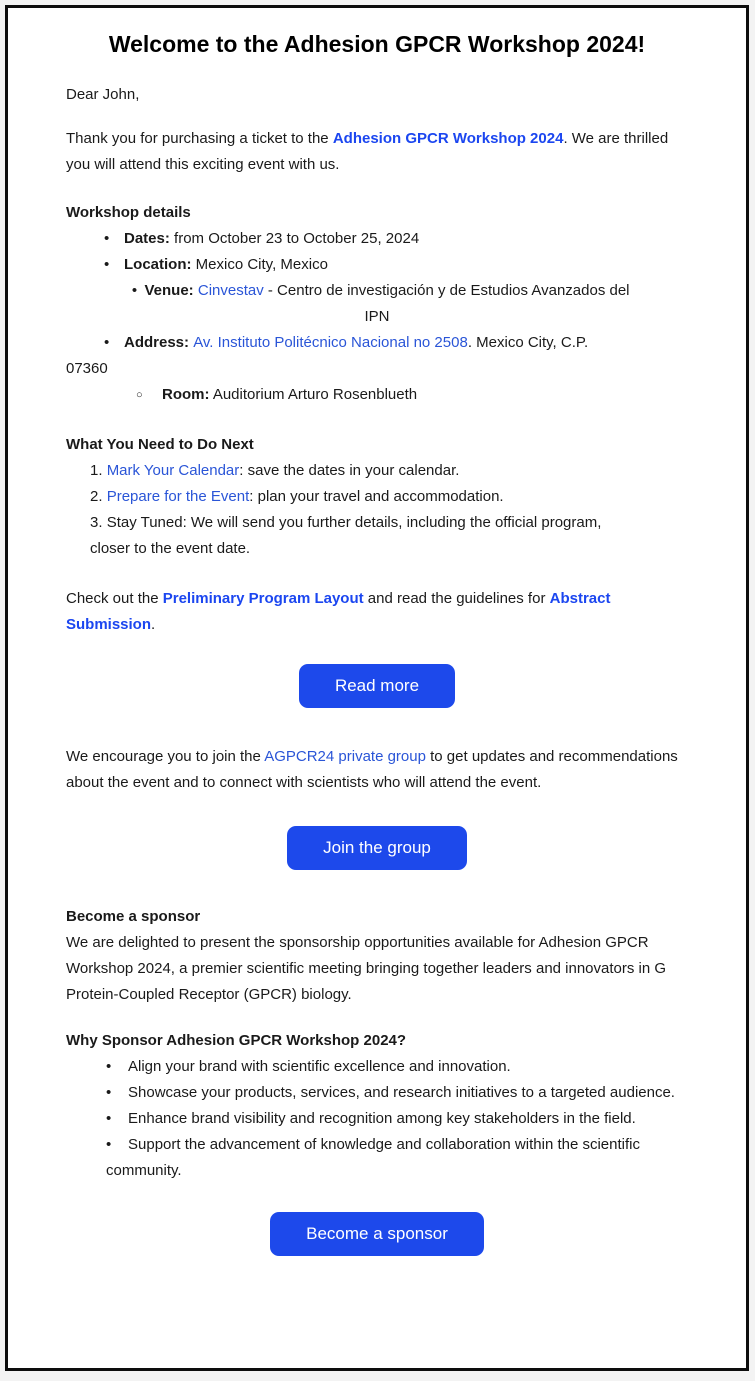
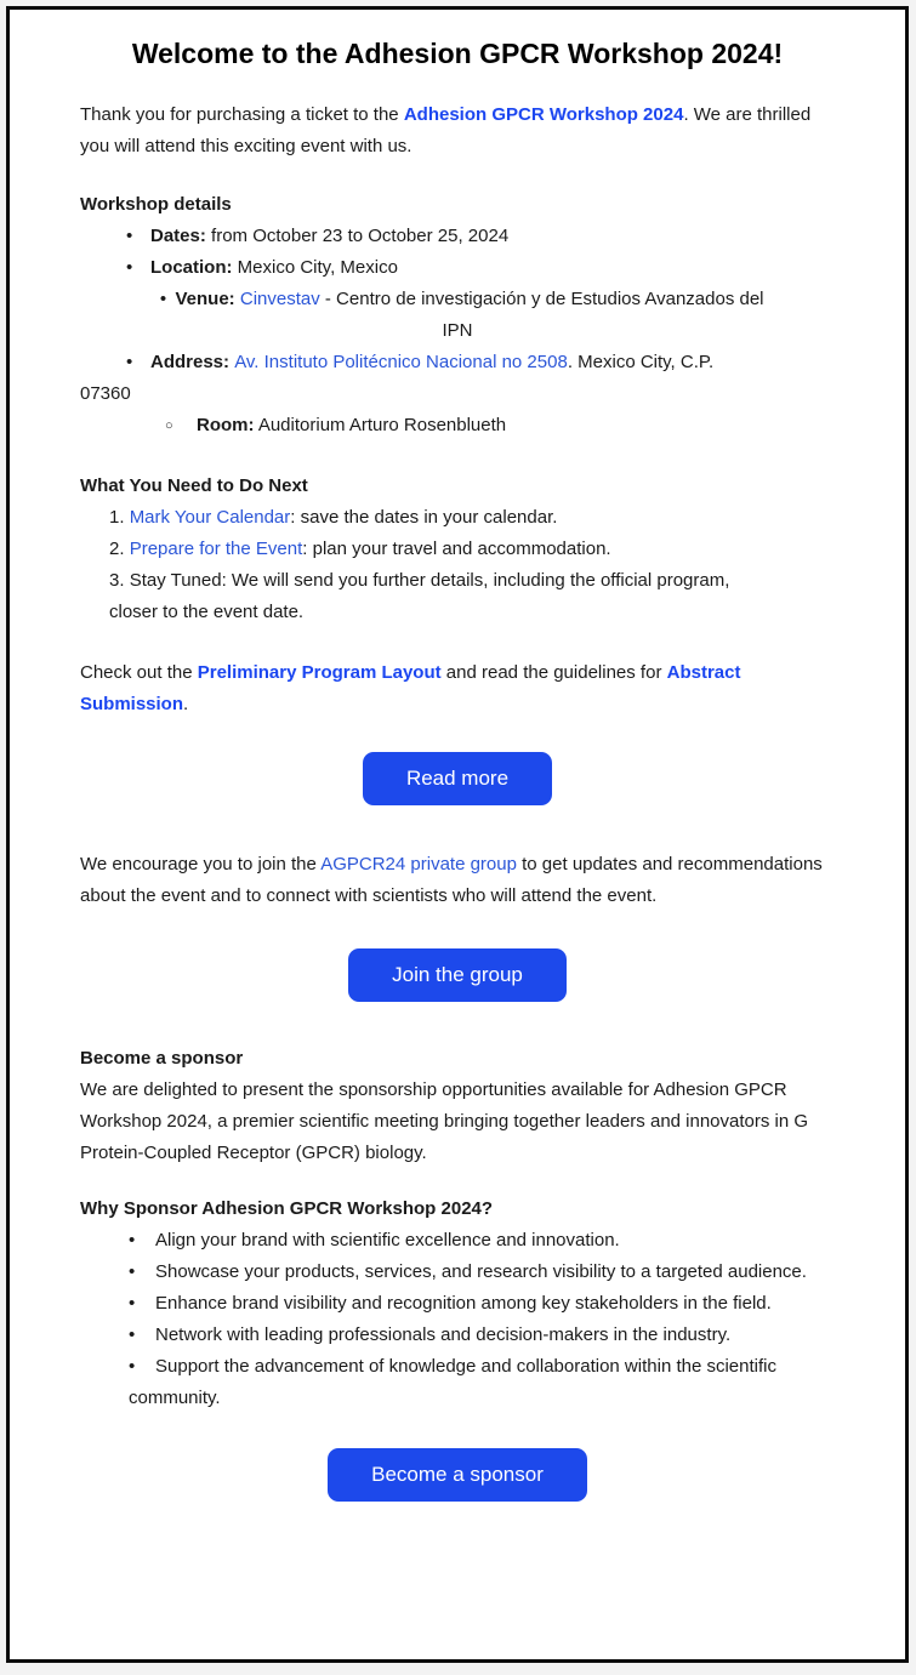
  Welcome to the Adhesion GPCR Workshop 2024!
- Dear John,
  Thank you for purchasing a ticket to the Adhesion GPCR Workshop 2024. We are thrilled you will attend this exciting event with us.
  Workshop details
  • Dates: from October 23 to October 25, 2024
  • Location: Mexico City, Mexico
  • Venue: Cinvestav - Centro de investigación y de Estudios Avanzados del
  IPN
  • Address: Av. Instituto Politécnico Nacional no 2508. Mexico City, C.P.
  07360
  ○ Room: Auditorium Arturo Rosenblueth
  What You Need to Do Next
  1. Mark Your Calendar: save the dates in your calendar.
  2. Prepare for the Event: plan your travel and accommodation.
  3. Stay Tuned: We will send you further details, including the official program,
  closer to the event date.
  Check out the Preliminary Program Layout and read the guidelines for Abstract Submission.
  Read more
  We encourage you to join the AGPCR24 private group to get updates and recommendations about the event and to connect with scientists who will attend the event.
  Join the group
  Become a sponsor
  We are delighted to present the sponsorship opportunities available for Adhesion GPCR Workshop 2024, a premier scientific meeting bringing together leaders and innovators in G Protein-Coupled Receptor (GPCR) biology.
  Why Sponsor Adhesion GPCR Workshop 2024?
  • Align your brand with scientific excellence and innovation.
- • Showcase your products, services, and research initiatives to a targeted audience.
+ • Showcase your products, services, and research visibility to a targeted audience.
  • Enhance brand visibility and recognition among key stakeholders in the field.
+ • Network with leading professionals and decision-makers in the industry.
  • Support the advancement of knowledge and collaboration within the scientific community.
  Become a sponsor
